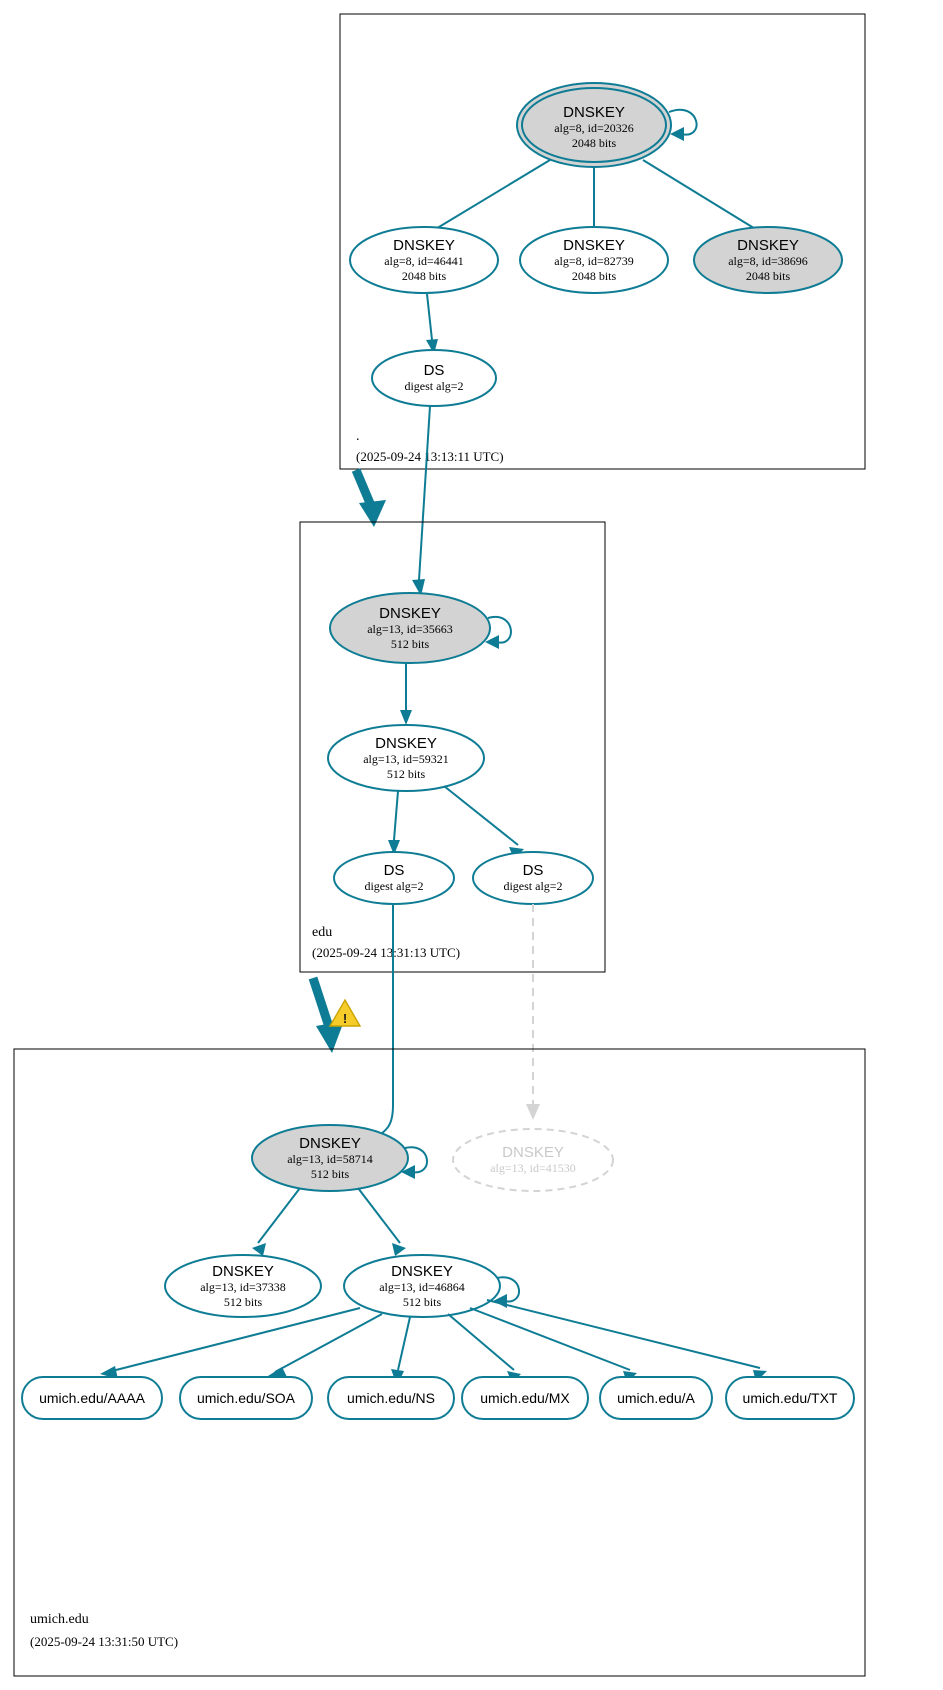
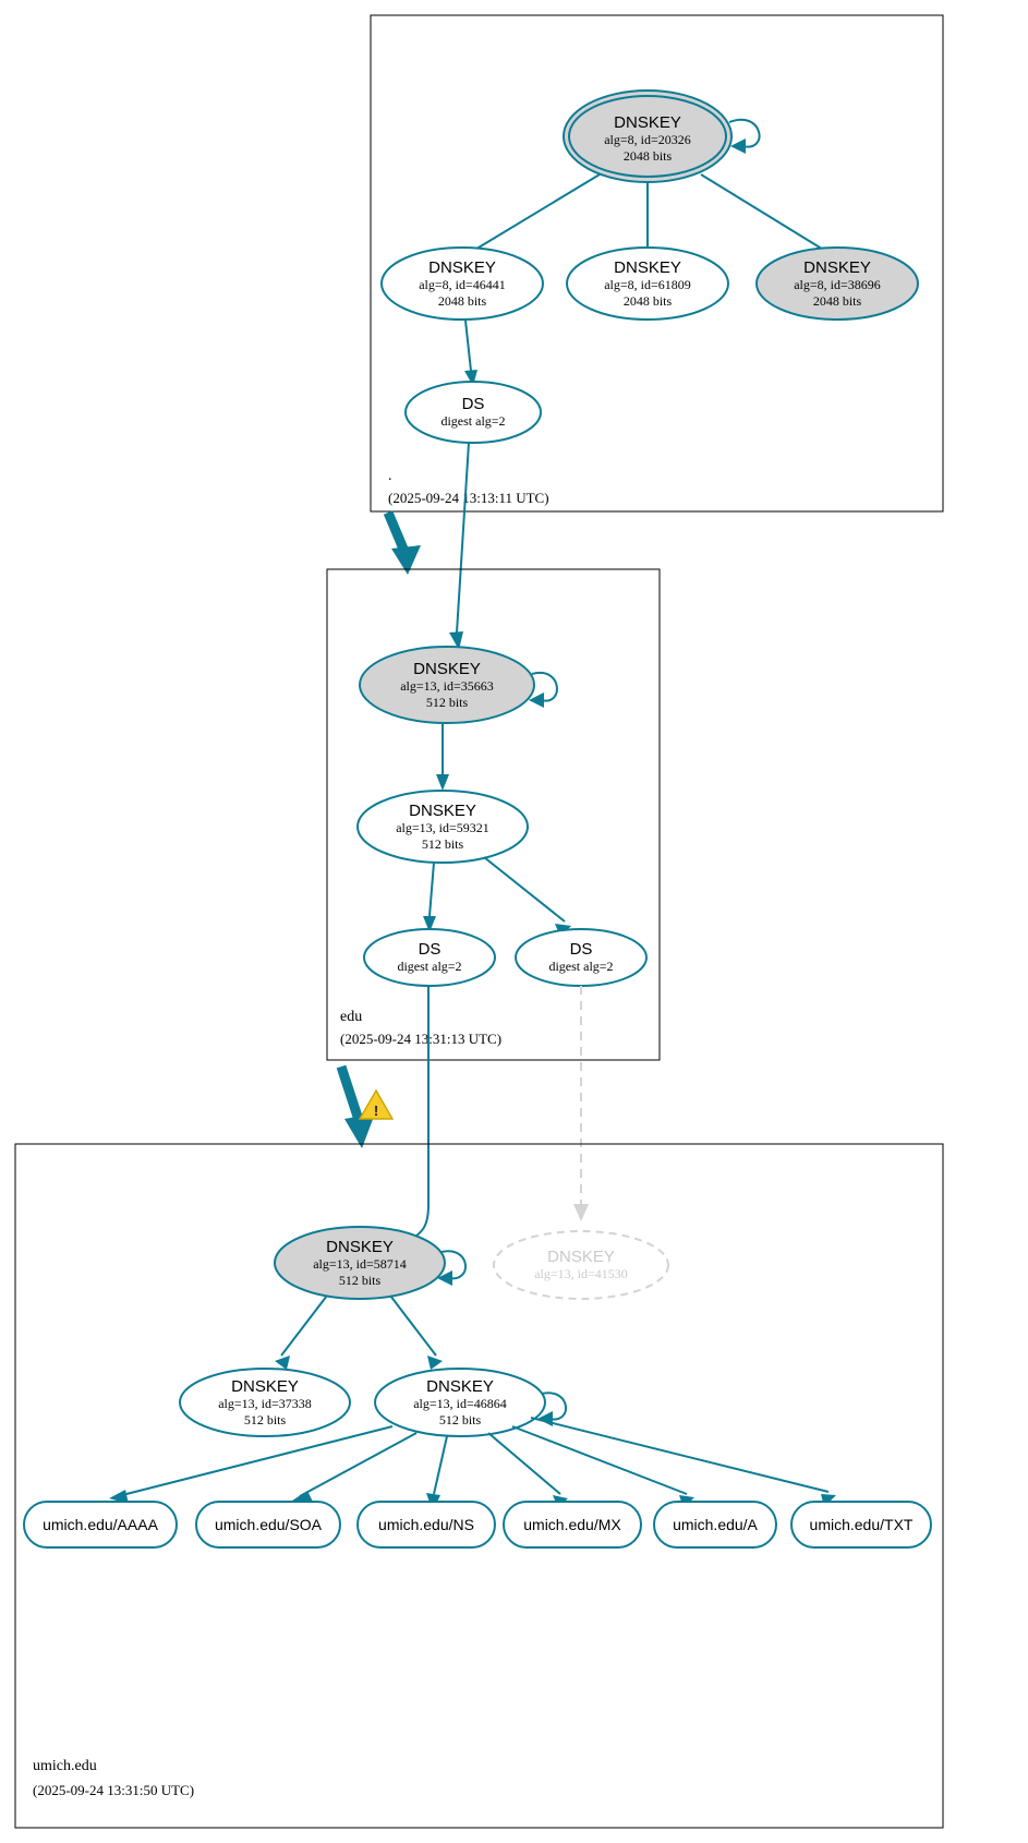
  DNSKEY
  alg=8, id=20326
  2048 bits
  DNSKEY
  alg=8, id=46441
  2048 bits
  DNSKEY
- alg=8, id=82739
+ alg=8, id=61809
  2048 bits
  DNSKEY
  alg=8, id=38696
  2048 bits
  DS
  digest alg=2
  .
  (2025-09-243:13:11 UTC)
  DNSKEY
  alg=13, id=35663
  512 bits
  DNSKEY
  alg=13, id=59321
  512 bits
  DS
  digest alg=2
  DS
  digest alg=2
  edu
  (2025-09-24 13:31:13 UTC)
  !
  DNSKEY
  alg=13, id=58714
  512 bits
  DNSKEY
  alg=13, id=41530
  DNSKEY
  alg=13, id=37338
  512 bits
  DNSKEY
  alg=13, id=46864
  512 bits
  umich.edu/AAAA
  umich.edu/SOA
  umich.edu/NS
  umich.edu/MX
  umich.edu/A
  umich.edu/TXT
  umich.edu
  (2025-09-24 13:31:50 UTC)
